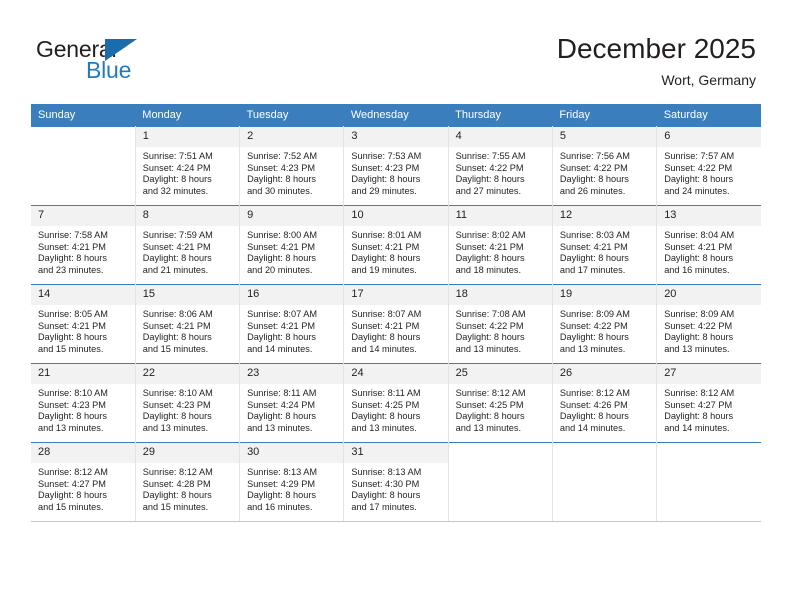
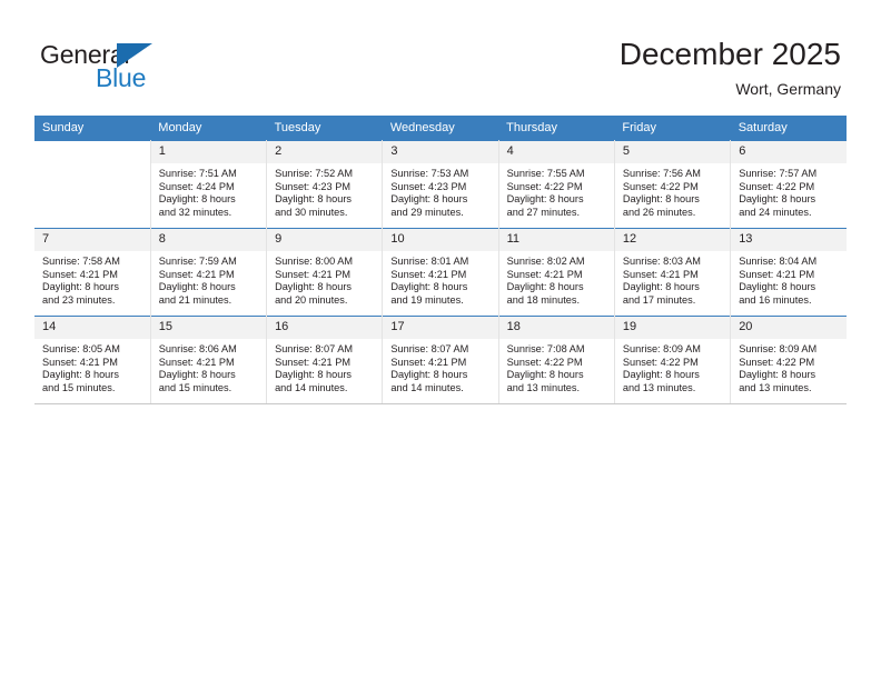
  General
  Blue
  December 2025
  Wort, Germany
  Sunday	Monday	Tuesday	Wednesday	Thursday	Friday	Saturday
  	1 Sunrise: 7:51 AM Sunset: 4:24 PM Daylight: 8 hours and 32 minutes.	2 Sunrise: 7:52 AM Sunset: 4:23 PM Daylight: 8 hours and 30 minutes.	3 Sunrise: 7:53 AM Sunset: 4:23 PM Daylight: 8 hours and 29 minutes.	4 Sunrise: 7:55 AM Sunset: 4:22 PM Daylight: 8 hours and 27 minutes.	5 Sunrise: 7:56 AM Sunset: 4:22 PM Daylight: 8 hours and 26 minutes.	6 Sunrise: 7:57 AM Sunset: 4:22 PM Daylight: 8 hours and 24 minutes.
  7 Sunrise: 7:58 AM Sunset: 4:21 PM Daylight: 8 hours and 23 minutes.	8 Sunrise: 7:59 AM Sunset: 4:21 PM Daylight: 8 hours and 21 minutes.	9 Sunrise: 8:00 AM Sunset: 4:21 PM Daylight: 8 hours and 20 minutes.	10 Sunrise: 8:01 AM Sunset: 4:21 PM Daylight: 8 hours and 19 minutes.	11 Sunrise: 8:02 AM Sunset: 4:21 PM Daylight: 8 hours and 18 minutes.	12 Sunrise: 8:03 AM Sunset: 4:21 PM Daylight: 8 hours and 17 minutes.	13 Sunrise: 8:04 AM Sunset: 4:21 PM Daylight: 8 hours and 16 minutes.
  14 Sunrise: 8:05 AM Sunset: 4:21 PM Daylight: 8 hours and 15 minutes.	15 Sunrise: 8:06 AM Sunset: 4:21 PM Daylight: 8 hours and 15 minutes.	16 Sunrise: 8:07 AM Sunset: 4:21 PM Daylight: 8 hours and 14 minutes.	17 Sunrise: 8:07 AM Sunset: 4:21 PM Daylight: 8 hours and 14 minutes.	18 Sunrise: 7:08 AM Sunset: 4:22 PM Daylight: 8 hours and 13 minutes.	19 Sunrise: 8:09 AM Sunset: 4:22 PM Daylight: 8 hours and 13 minutes.	20 Sunrise: 8:09 AM Sunset: 4:22 PM Daylight: 8 hours and 13 minutes.
- 21 Sunrise: 8:10 AM Sunset: 4:23 PM Daylight: 8 hours and 13 minutes.	22 Sunrise: 8:10 AM Sunset: 4:23 PM Daylight: 8 hours and 13 minutes.	23 Sunrise: 8:11 AM Sunset: 4:24 PM Daylight: 8 hours and 13 minutes.	24 Sunrise: 8:11 AM Sunset: 4:25 PM Daylight: 8 hours and 13 minutes.	25 Sunrise: 8:12 AM Sunset: 4:25 PM Daylight: 8 hours and 13 minutes.	26 Sunrise: 8:12 AM Sunset: 4:26 PM Daylight: 8 hours and 14 minutes.	27 Sunrise: 8:12 AM Sunset: 4:27 PM Daylight: 8 hours and 14 minutes.
- 28 Sunrise: 8:12 AM Sunset: 4:27 PM Daylight: 8 hours and 15 minutes.	29 Sunrise: 8:12 AM Sunset: 4:28 PM Daylight: 8 hours and 15 minutes.	30 Sunrise: 8:13 AM Sunset: 4:29 PM Daylight: 8 hours and 16 minutes.	31 Sunrise: 8:13 AM Sunset: 4:30 PM Daylight: 8 hours and 17 minutes.
